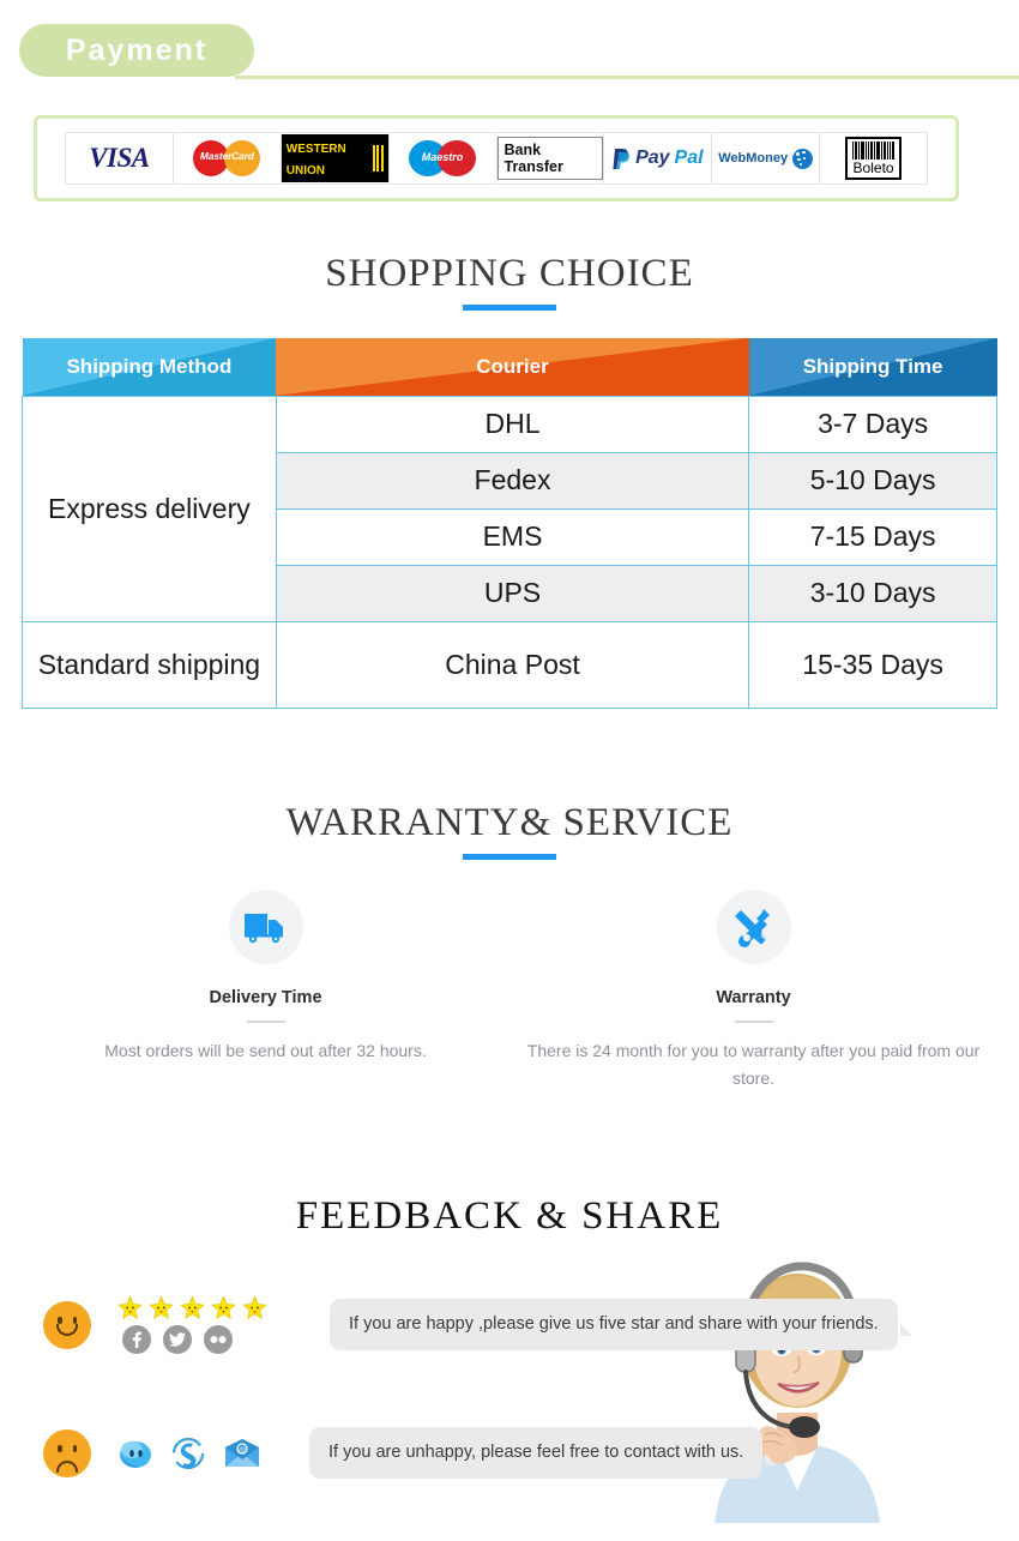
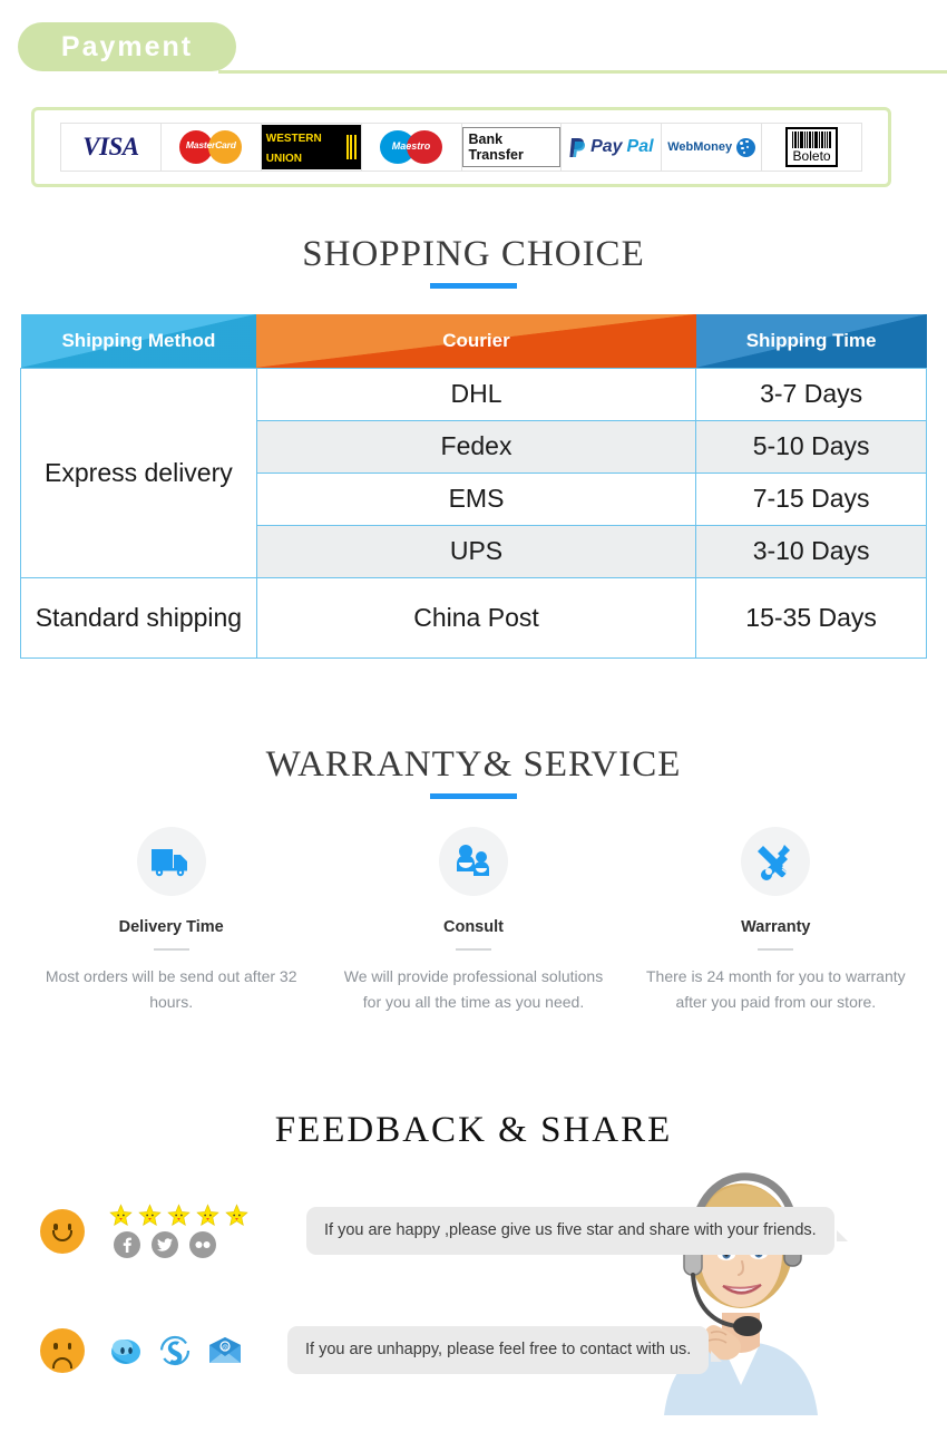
  Payment
  VISA
  MasterCard
  WESTERN UNION
  Maestro
  Bank Transfer
  Pay
  Pal
  WebMoney
  Boleto
  SHOPPING CHOICE
  Shipping Method	Courier	Shipping Time
  Express delivery	DHL	3-7 Days
  Fedex	5-10 Days
  EMS	7-15 Days
  UPS	3-10 Days
  Standard shipping	China Post	15-35 Days
  WARRANTY& SERVICE
  Delivery Time
  Most orders will be send out after 32 hours.
+ Consult
+ We will provide professional solutions for you all the time as you need.
  Warranty
  There is 24 month for you to warranty after you paid from our store.
  FEEDBACK & SHARE
  If you are happy ,please give us five star and share with your friends.
  If you are unhappy, please feel free to contact with us.
